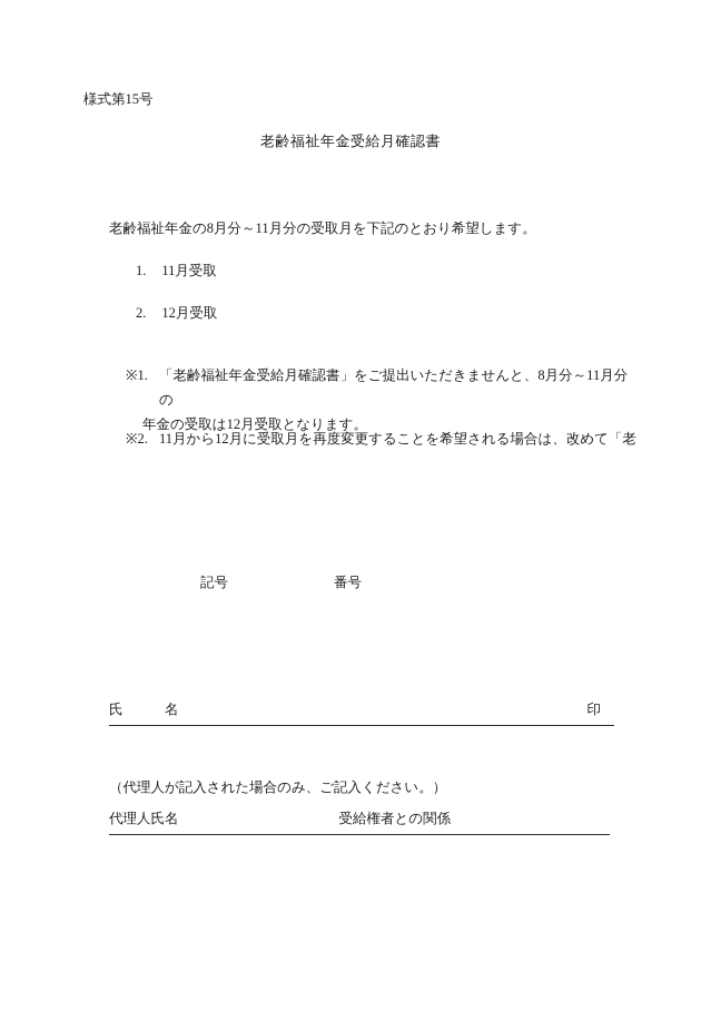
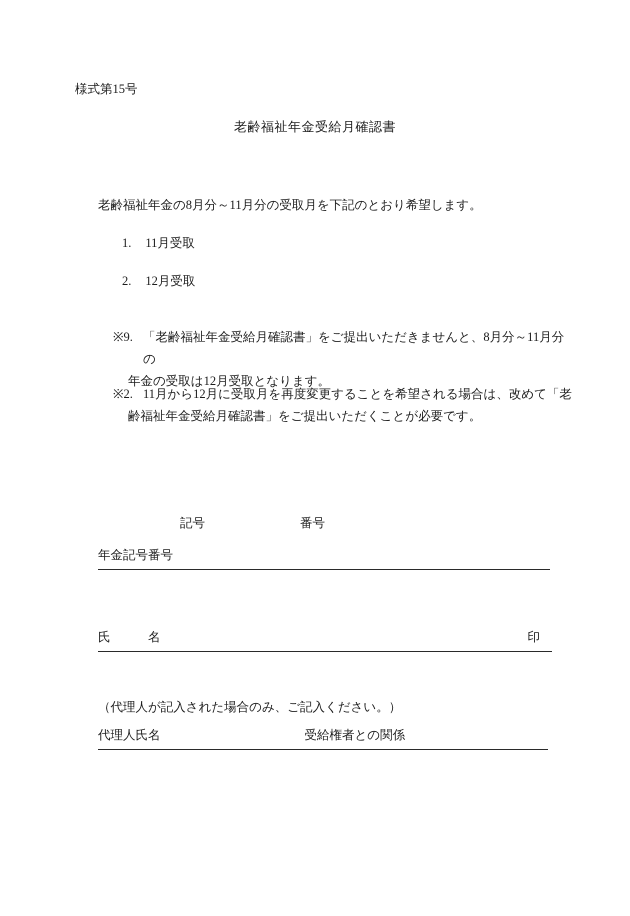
  様式第15号
  老齢福祉年金受給月確認書
  老齢福祉年金の8月分～11月分の受取月を下記のとおり希望します。
  1. 11月受取
  2. 12月受取
- ※1.
+ ※9.
  「老齢福祉年金受給月確認書」をご提出いただきませんと、8月分～11月分の
  年金の受取は12月受取となります。
  ※2.
  11月から12月に受取月を再度変更することを希望される場合は、改めて「老
+ 齢福祉年金受給月確認書」をご提出いただくことが必要です。
  記号
  番号
+ 年金記号番号
  氏 名
  印
  （代理人が記入された場合のみ、ご記入ください。）
  代理人氏名
  受給権者との関係
